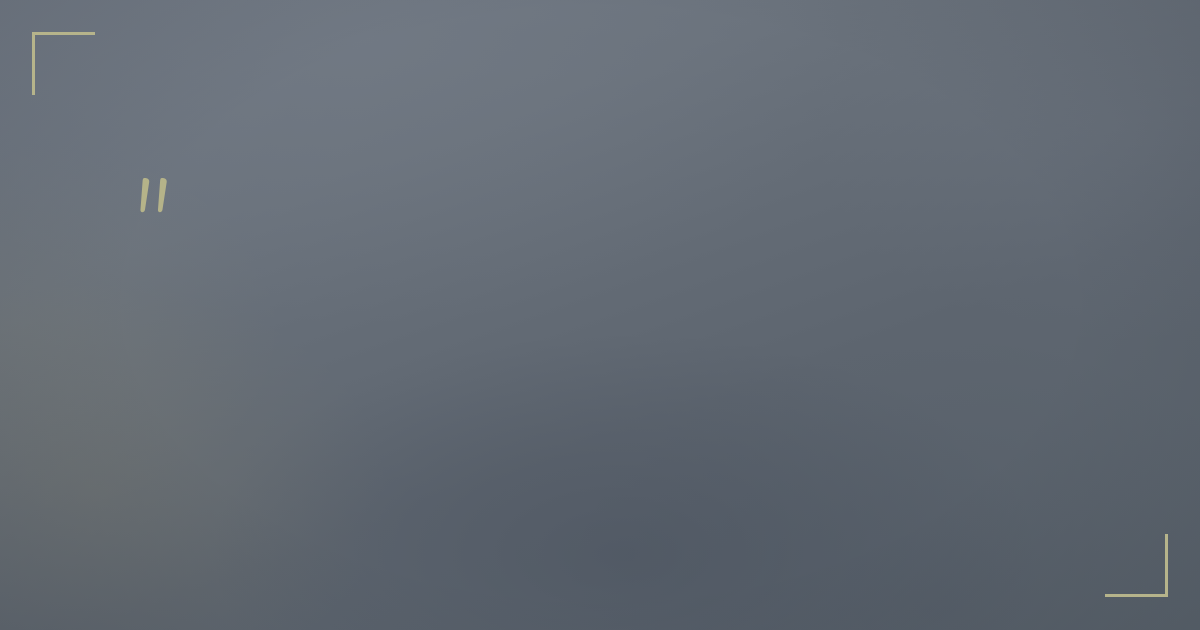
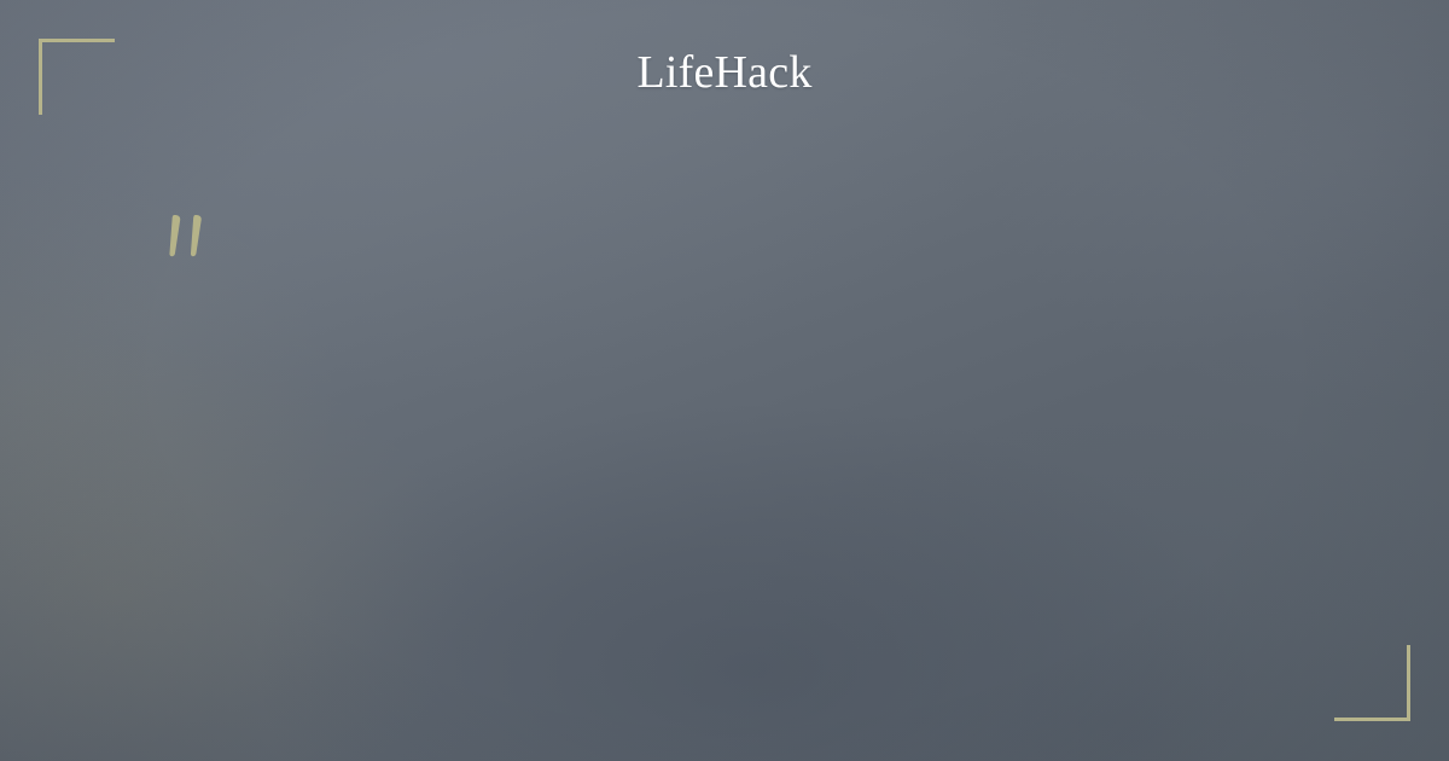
+ LifeHack
